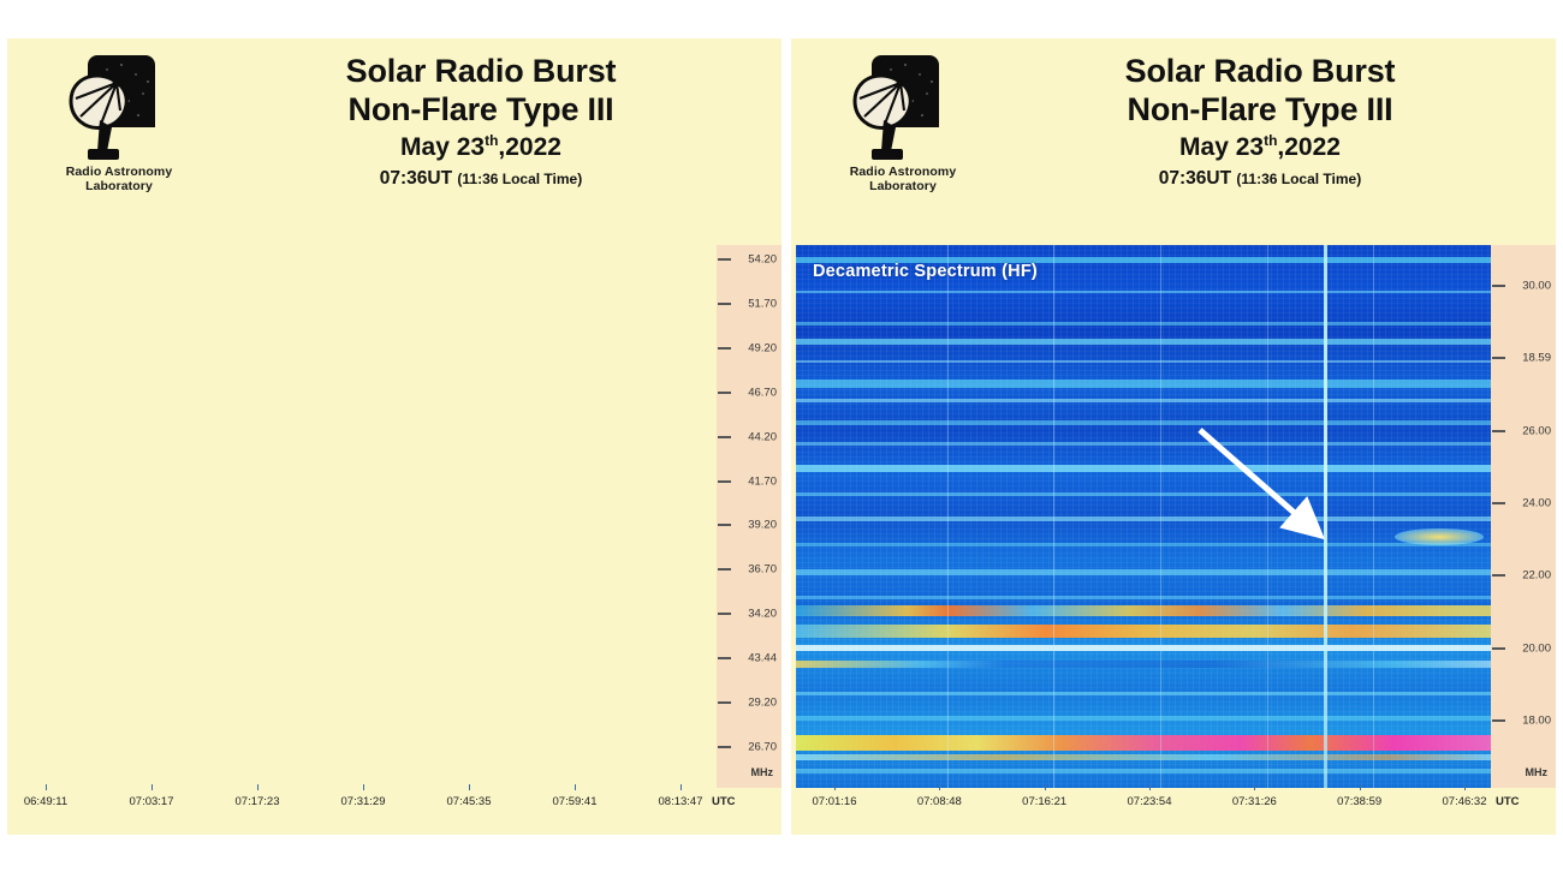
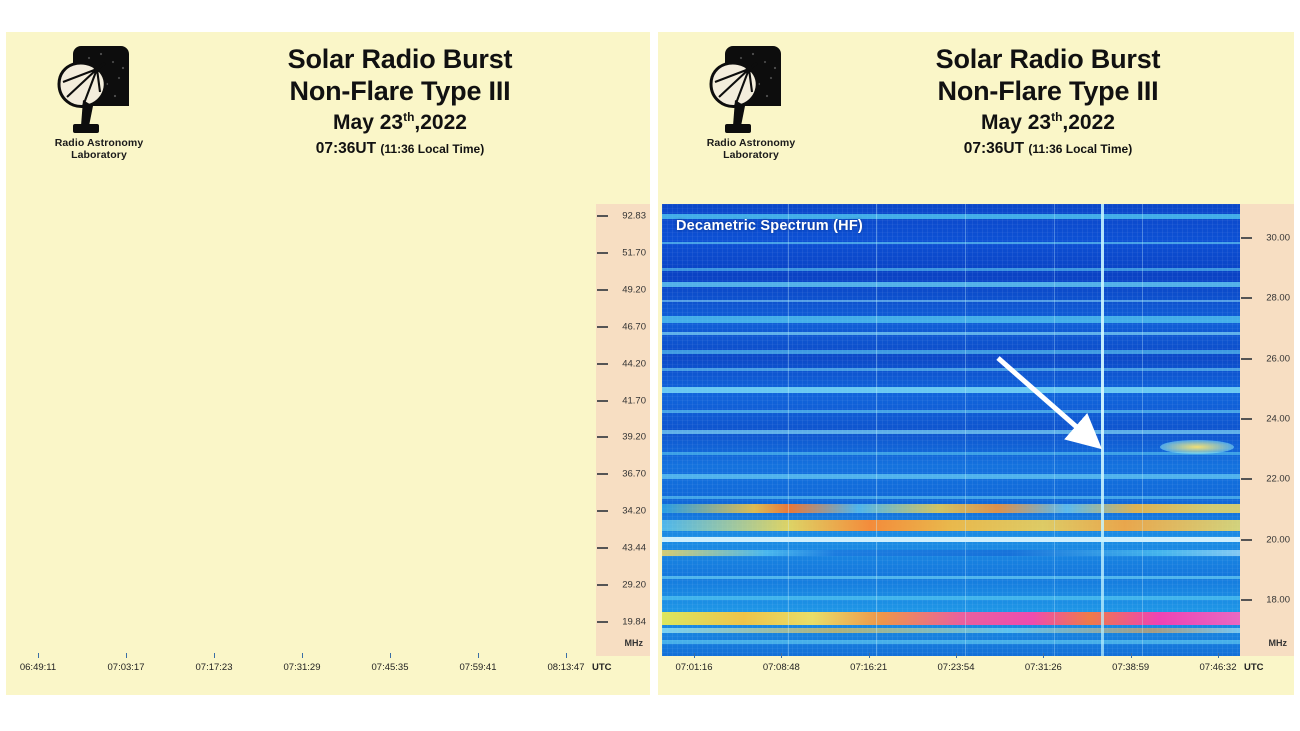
  Radio Astronomy
  Laboratory
  Solar Radio Burst
  Non-Flare Type III
  May 23th,2022
  07:36UT (11:36 Local Time)
- 54.20
+ 92.83
  51.70
  49.20
  46.70
  44.20
  41.70
  39.20
  36.70
  34.20
  43.44
  29.20
- 26.70
+ 19.84
  MHz
  06:49:11
  07:03:17
  07:17:23
  07:31:29
  07:45:35
  07:59:41
  08:13:47
  UTC
  Radio Astronomy
  Laboratory
  Solar Radio Burst
  Non-Flare Type III
  May 23th,2022
  07:36UT (11:36 Local Time)
  Decametric Spectrum (HF)
  30.00
- 18.59
+ 28.00
  26.00
  24.00
  22.00
  20.00
  18.00
  MHz
  07:01:16
  07:08:48
  07:16:21
  07:23:54
  07:31:26
  07:38:59
  07:46:32
  UTC
